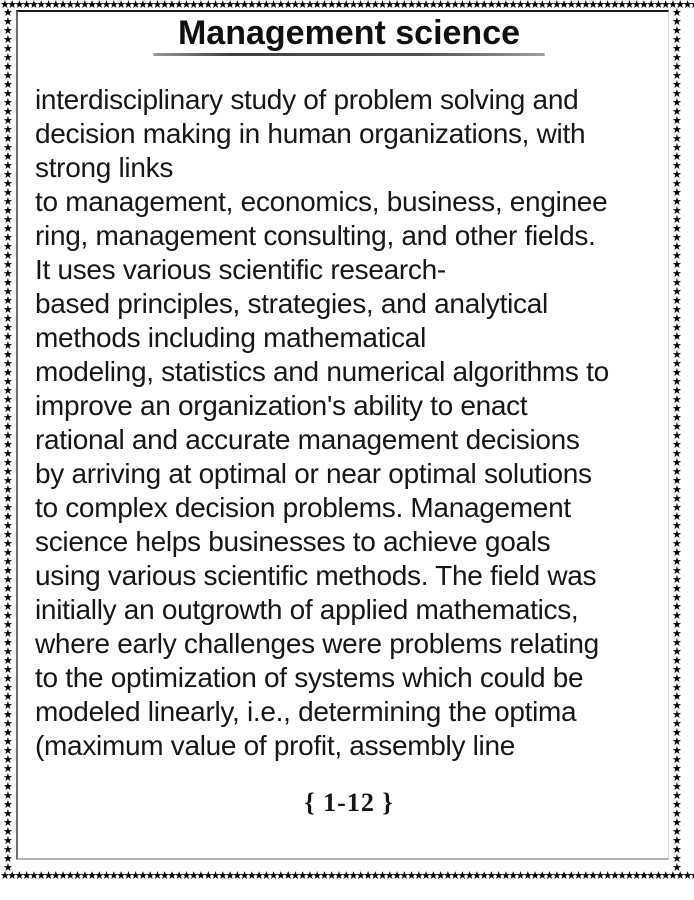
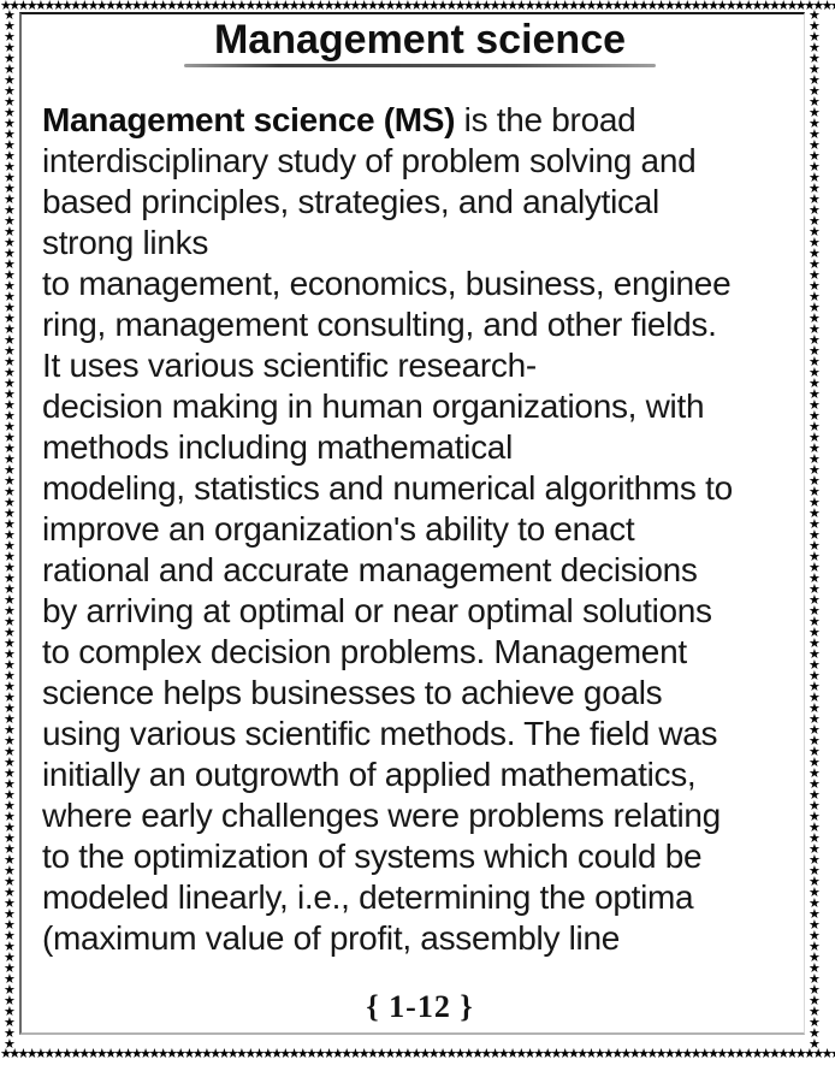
  ★★★★★★★★★★★★★★★★★★★★★★★★★★★★★★★★★★★★★★★★★★★★★★★★★★★★★★★★★★★★★★★★★★★★★★★★★★★★★★★★★★★★★★★★★★★★★★★★
  ★★★★★★★★★★★★★★★★★★★★★★★★★★★★★★★★★★★★★★★★★★★★★★★★★★★★★★★★★★★★★★★★★★★★★★★★★★★★★★★★★★★★★★★★★★★★★★★★
  ★★★★★★★★★★★★★★★★★★★★★★★★★★★★★★★★★★★★★★★★★★★★★★★★★★★★★★★★★★★★★★★★★★★★★★★★★★★★★★★★★★★★★★★★★★★★★★★★
  ★★★★★★★★★★★★★★★★★★★★★★★★★★★★★★★★★★★★★★★★★★★★★★★★★★★★★★★★★★★★★★★★★★★★★★★★★★★★★★★★★★★★★★★★★★★★★★★★
  Management science
+ Management science (MS) is the broad
  interdisciplinary study of problem solving and
- decision making in human organizations, with
+ based principles, strategies, and analytical
  strong links
  to management, economics, business, enginee
  ring, management consulting, and other fields.
  It uses various scientific research-
- based principles, strategies, and analytical
+ decision making in human organizations, with
  methods including mathematical
  modeling, statistics and numerical algorithms to
  improve an organization's ability to enact
  rational and accurate management decisions
  by arriving at optimal or near optimal solutions
  to complex decision problems. Management
  science helps businesses to achieve goals
  using various scientific methods. The field was
  initially an outgrowth of applied mathematics,
  where early challenges were problems relating
  to the optimization of systems which could be
  modeled linearly, i.e., determining the optima
  (maximum value of profit, assembly line
  { 1-12 }
